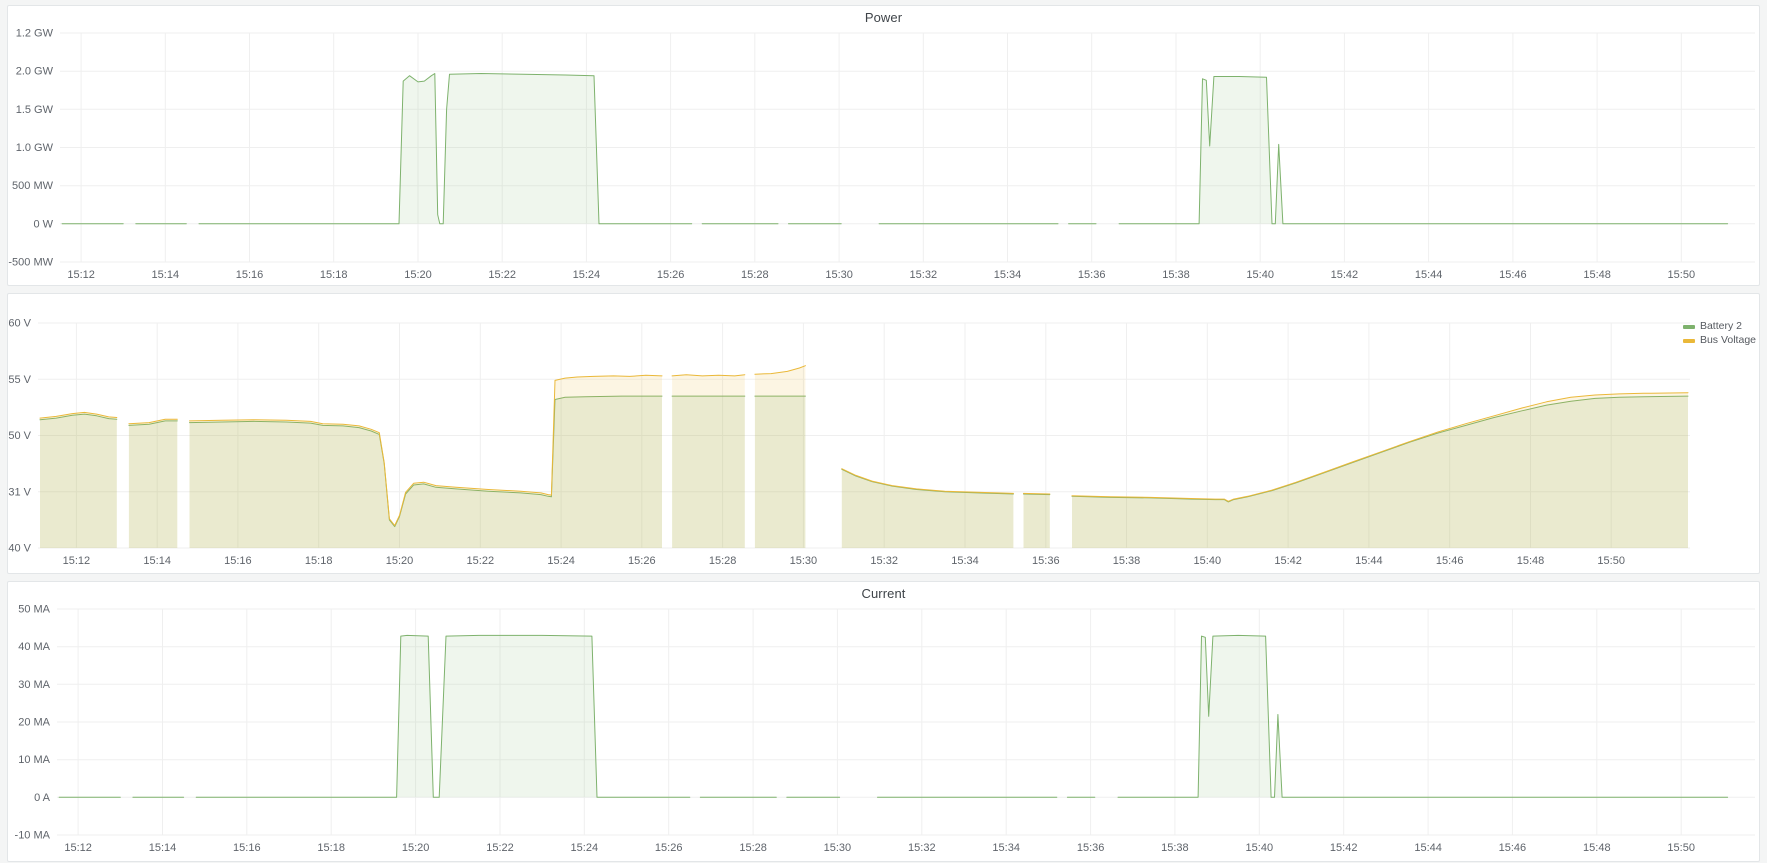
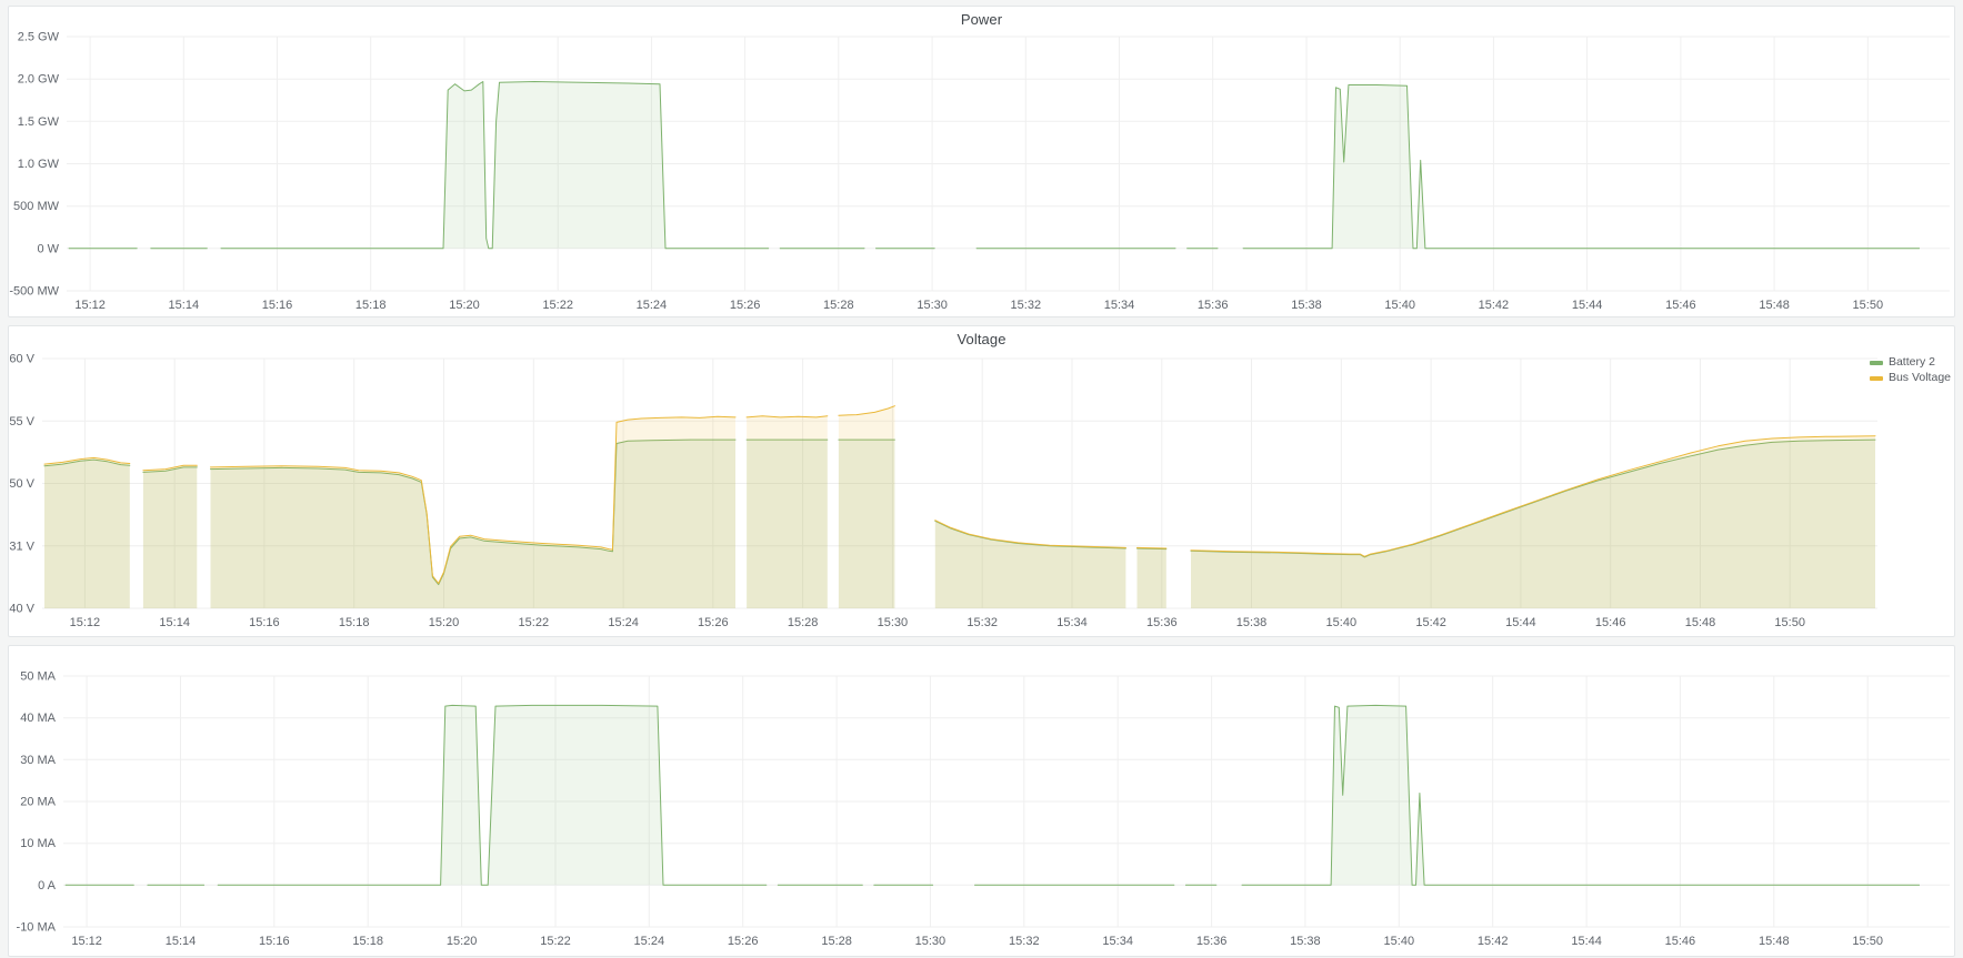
  Power
- 1.2 GW
+ 2.5 GW
  2.0 GW
  1.5 GW
  1.0 GW
  500 MW
  0 W
  -500 MW
  15:12
  15:14
  15:16
  15:18
  15:20
  15:22
  15:24
  15:26
  15:28
  15:30
  15:32
  15:34
  15:36
  15:38
  15:40
  15:42
  15:44
  15:46
  15:48
  15:50
+ Voltage
  60 V
  55 V
  50 V
  31 V
  40 V
  15:12
  15:14
  15:16
  15:18
  15:20
  15:22
  15:24
  15:26
  15:28
  15:30
  15:32
  15:34
  15:36
  15:38
  15:40
  15:42
  15:44
  15:46
  15:48
  15:50
  Battery 2
  Bus Voltage
- Current
  50 MA
  40 MA
  30 MA
  20 MA
  10 MA
  0 A
  -10 MA
  15:12
  15:14
  15:16
  15:18
  15:20
  15:22
  15:24
  15:26
  15:28
  15:30
  15:32
  15:34
  15:36
  15:38
  15:40
  15:42
  15:44
  15:46
  15:48
  15:50
